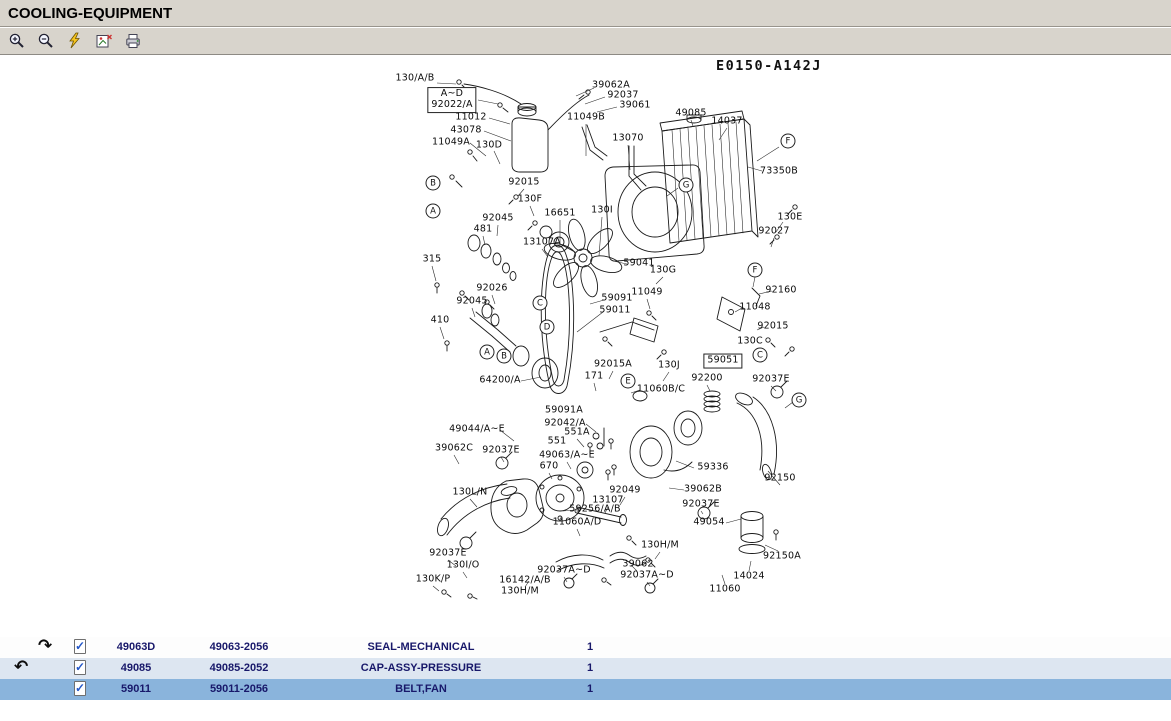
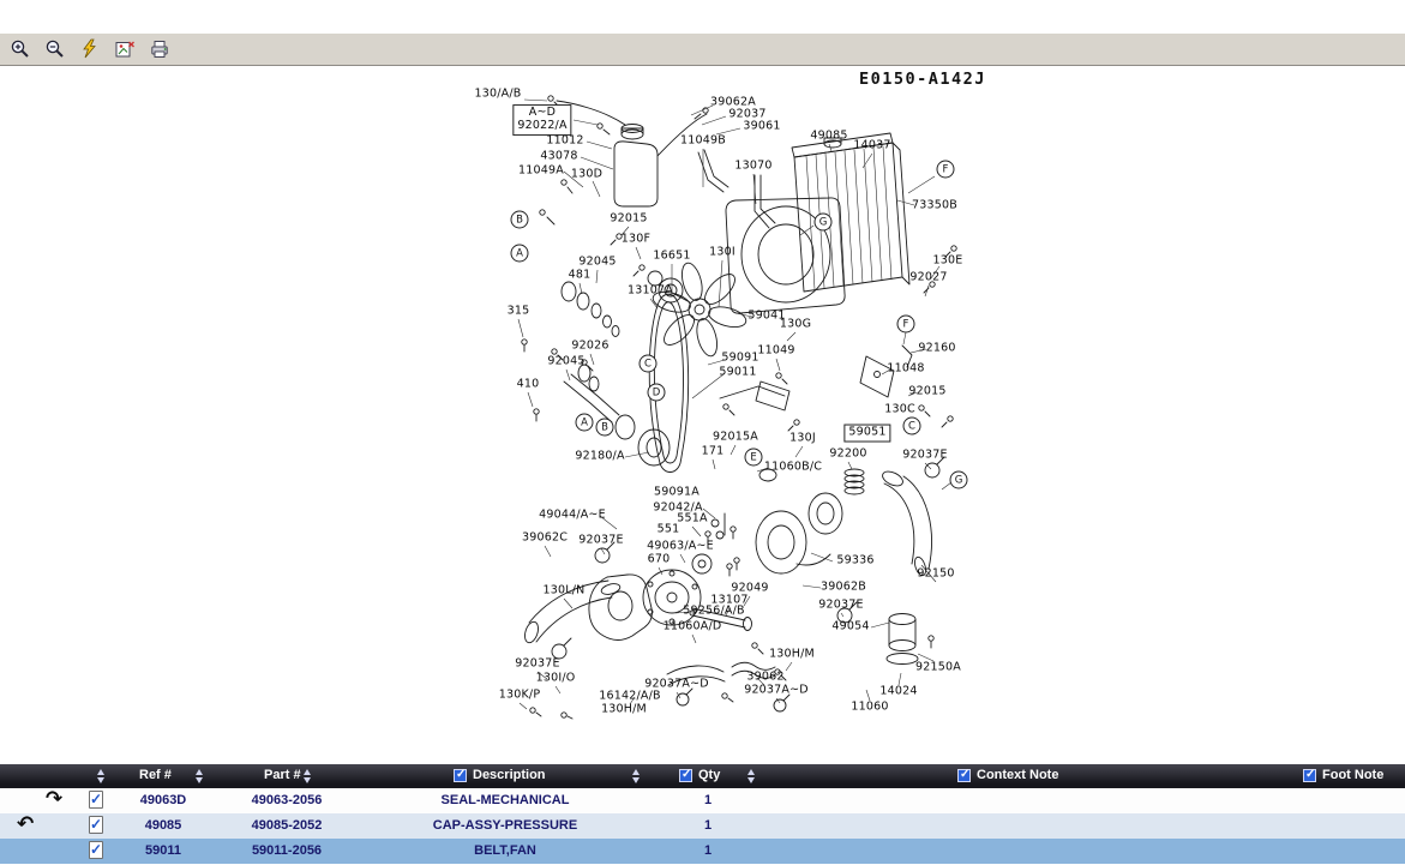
- COOLING-EQUIPMENT
  E0150-A142J
  130/A/B
  A~D
  92022/A
  11012
  43078
  11049A
  130D
  39062A
  92037
  39061
  11049B
  13070
  49085
  14037
  73350B
  92015
  130F
  16651
  130I
  92045
  481
  13107A
  59041
  130G
  130E
  92027
  92160
  315
  92026
  92045
  410
  59091
  59011
  11049
  11048
  92015
  130C
  92015A
  171
  130J
  11060B/C
  59051
  92200
  92037E
- 64200/A
+ 92180/A
  59091A
  92042/A
  551A
  551
  49044/A~E
  39062C
  92037E
  49063/A~E
  670
  59336
  92049
  13107
  39062B
  92037E
  92150
  130L/N
  59256/A/B
  11060A/D
  49054
  130H/M
  92037E
  130I/O
  39062
  92037A~D
  92037A~D
  92150A
  14024
  130K/P
  16142/A/B
  130H/M
  11060
  B
  A
  F
  G
  F
  C
  D
  E
  A
  B
  C
  G
+ Ref #
+ Part #
+ Description
+ Qty
+ Context Note
+ Foot Note
  ↷
  49063D
  49063-2056
  SEAL-MECHANICAL
  1
  ↶
  49085
  49085-2052
  CAP-ASSY-PRESSURE
  1
  59011
  59011-2056
  BELT,FAN
  1
